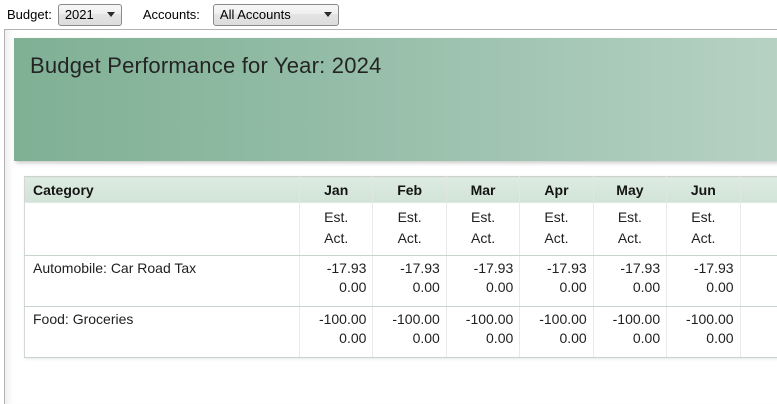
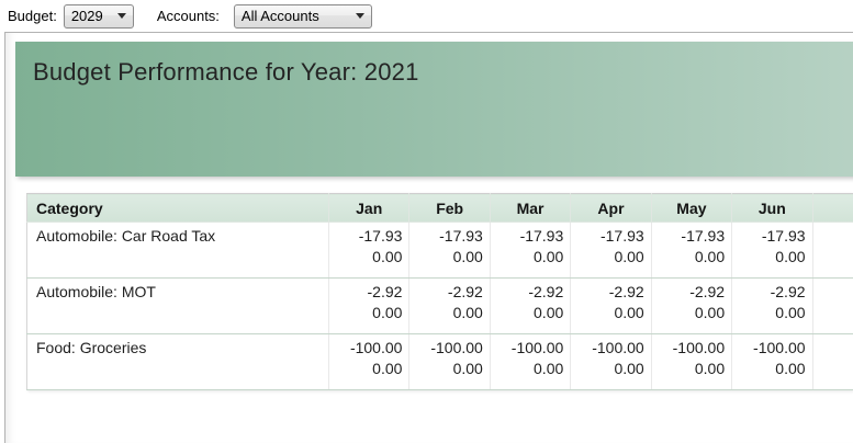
  Budget:
- 2021
+ 2029
  Accounts:
  All Accounts
- Budget Performance for Year: 2024
+ Budget Performance for Year: 2021
  Category	Jan	Feb	Mar	Apr	May	Jun
- 	Est.Act.	Est.Act.	Est.Act.	Est.Act.	Est.Act.	Est.Act.
  Automobile: Car Road Tax	-17.930.00	-17.930.00	-17.930.00	-17.930.00	-17.930.00	-17.930.00
+ Automobile: MOT	-2.920.00	-2.920.00	-2.920.00	-2.920.00	-2.920.00	-2.920.00
  Food: Groceries	-100.000.00	-100.000.00	-100.000.00	-100.000.00	-100.000.00	-100.000.00
